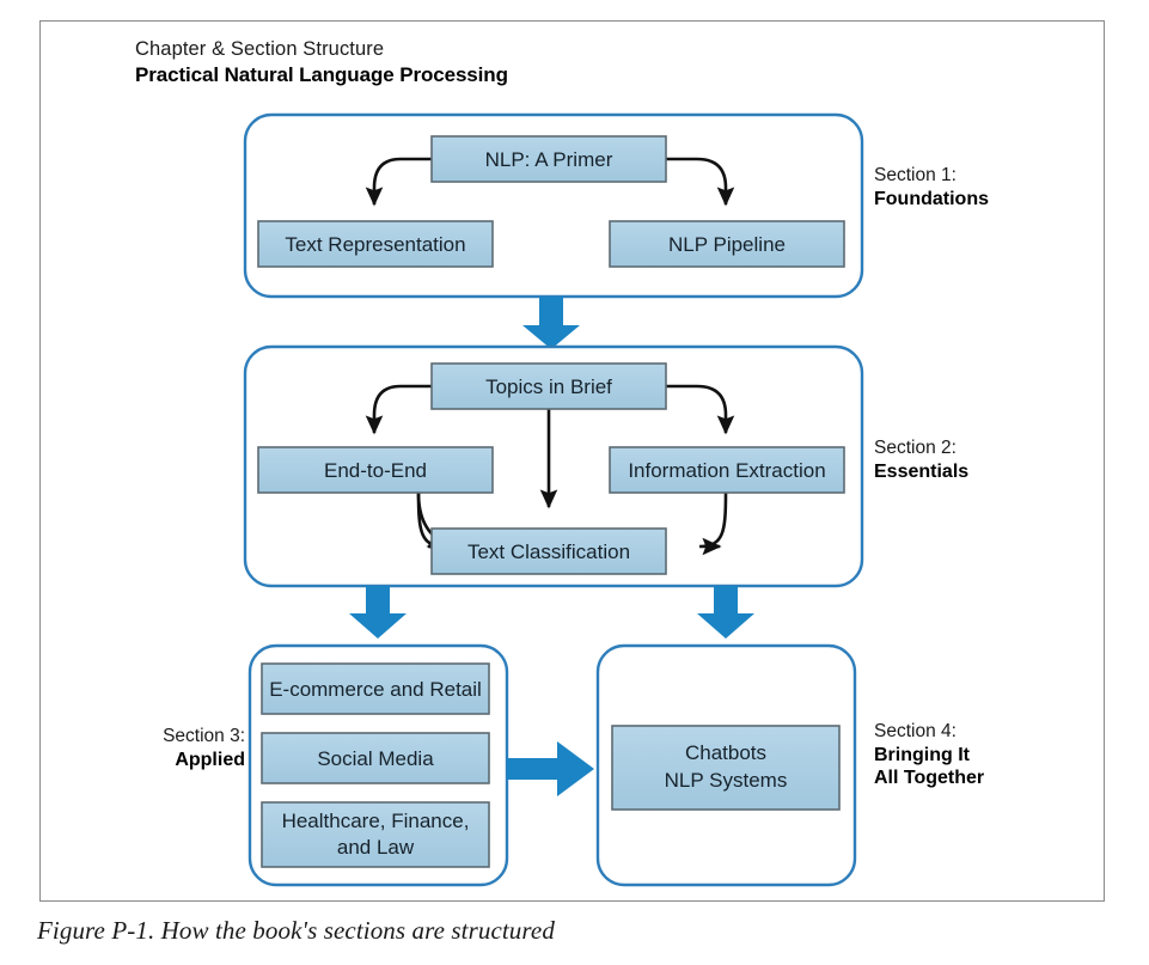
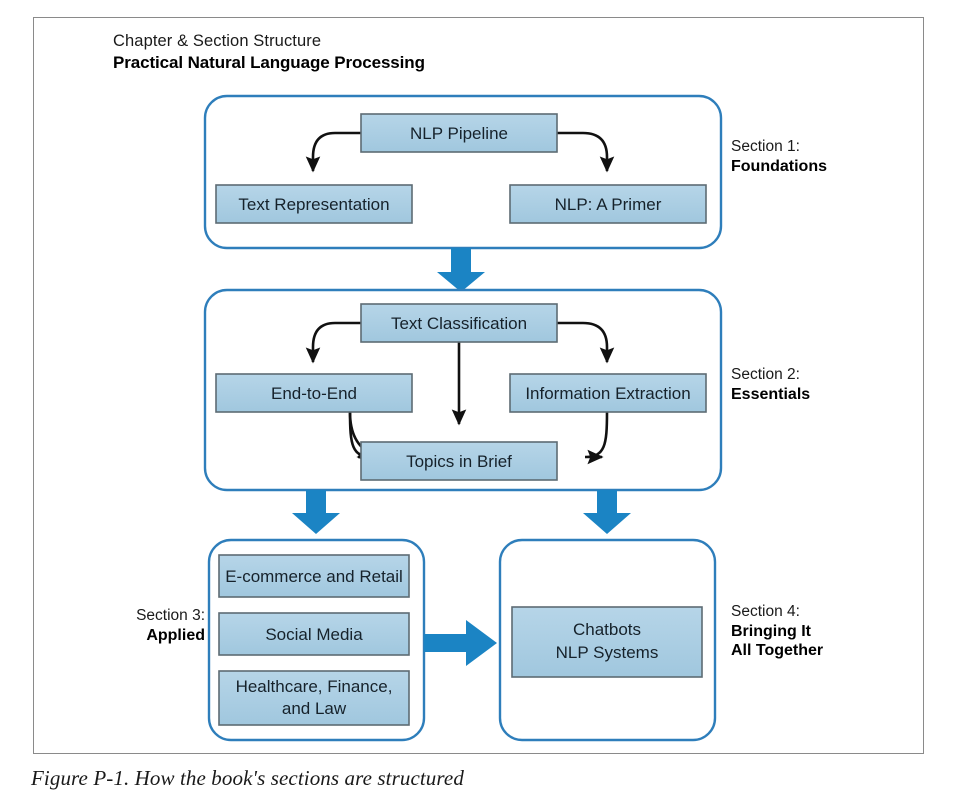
  Chapter & Section Structure
  Practical Natural Language Processing
- NLP: A Primer
+ NLP Pipeline
  Text Representation
- NLP Pipeline
+ NLP: A Primer
- Topics in Brief
+ Text Classification
  End-to-End
  Information Extraction
- Text Classification
+ Topics in Brief
  E-commerce and Retail
  Social Media
  Healthcare, Finance,
  and Law
  Chatbots
  NLP Systems
  Section 1:
  Foundations
  Section 2:
  Essentials
  Section 3:
  Applied
  Section 4:
  Bringing It
  All Together
  Figure P-1. How the book's sections are structured
